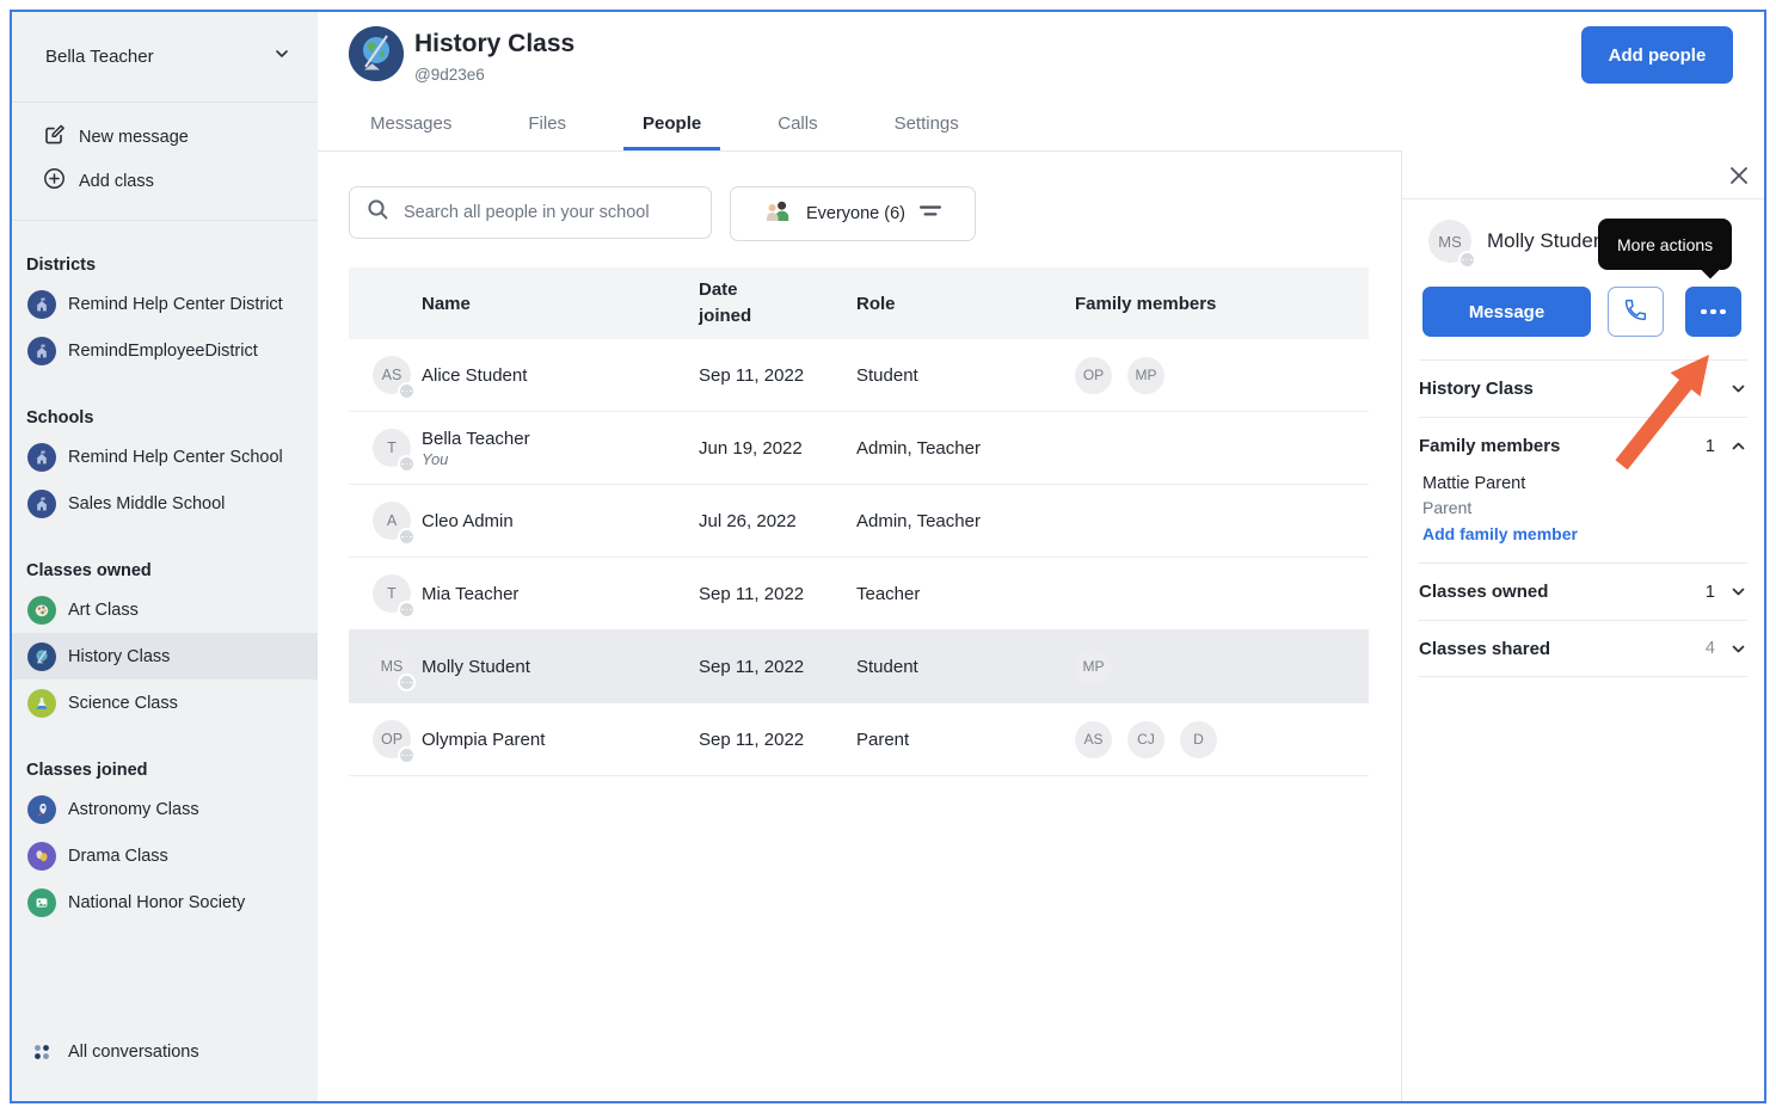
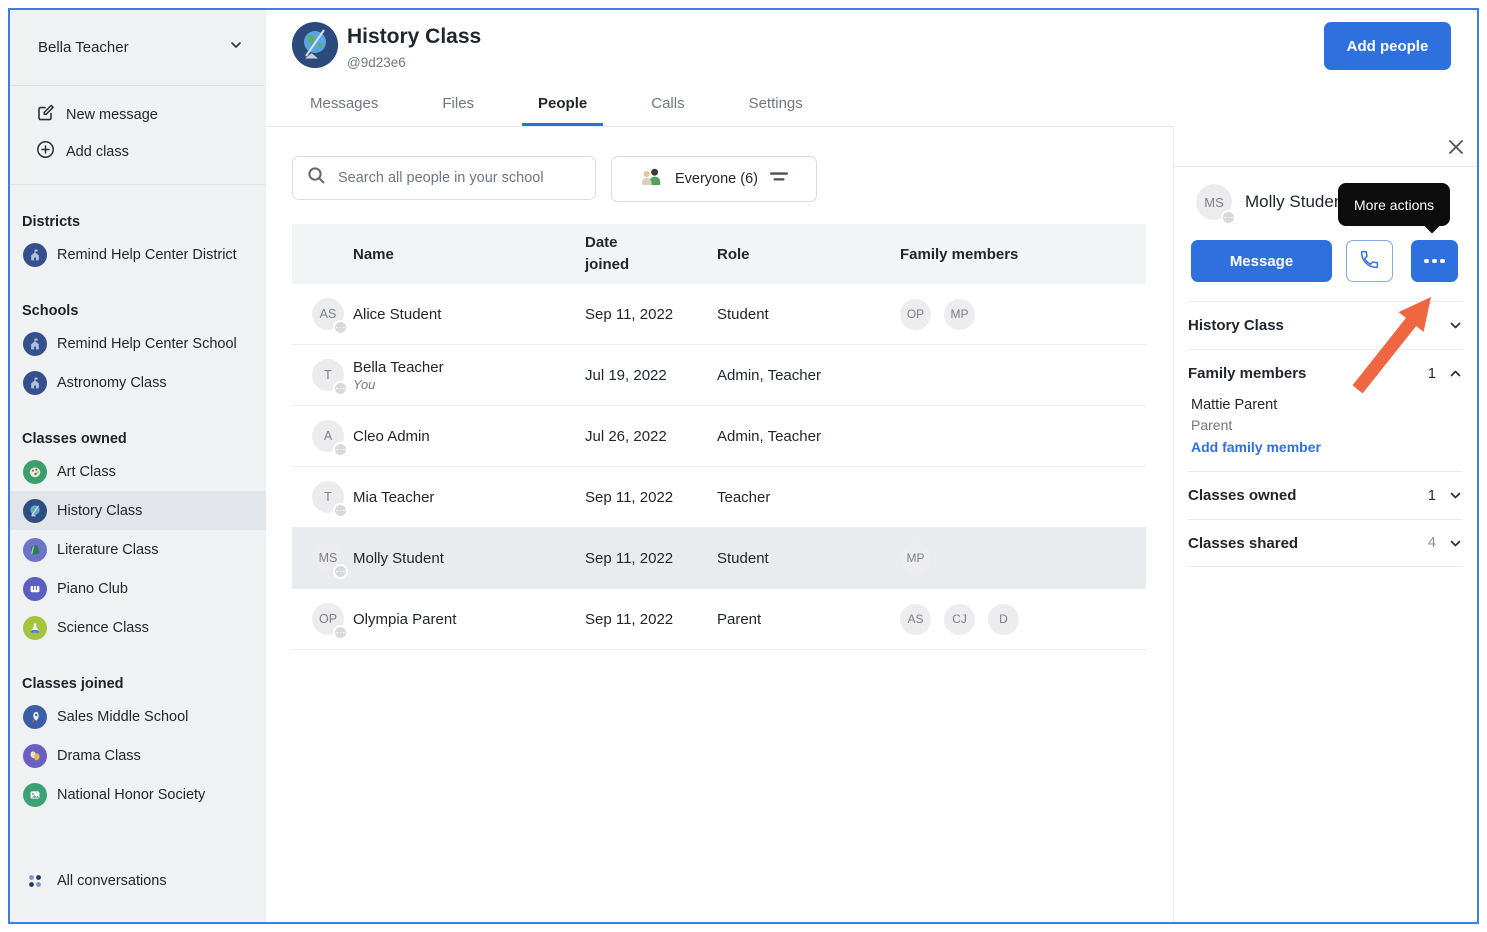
  Bella Teacher
  New message
  Add class
  Districts
  Remind Help Center District
- RemindEmployeeDistrict
  Schools
  Remind Help Center School
- Sales Middle School
+ Astronomy Class
  Classes owned
  Art Class
  History Class
+ Literature Class
+ Piano Club
  Science Class
  Classes joined
- Astronomy Class
+ Sales Middle School
  Drama Class
  National Honor Society
  All conversations
  History Class
  @9d23e6
  Add people
  Messages
  Files
  People
  Calls
  Settings
  Search all people in your school
  Everyone (6)
  Name
  Date joined
  Role
  Family members
  AS
  Alice Student
  Sep 11, 2022
  Student
  OP
  MP
  T
  Bella Teacher
  You
- Jun 19, 2022
+ Jul 19, 2022
  Admin, Teacher
  A
  Cleo Admin
  Jul 26, 2022
  Admin, Teacher
  T
  Mia Teacher
  Sep 11, 2022
  Teacher
  MS
  Molly Student
  Sep 11, 2022
  Student
  MP
  OP
  Olympia Parent
  Sep 11, 2022
  Parent
  AS
  CJ
  D
  MS
  Molly Stude
  More actions
  Message
  History Class
  Family members
  1
  Mattie Parent
  Parent
  Add family member
  Classes owned
  1
  Classes shared
  4
